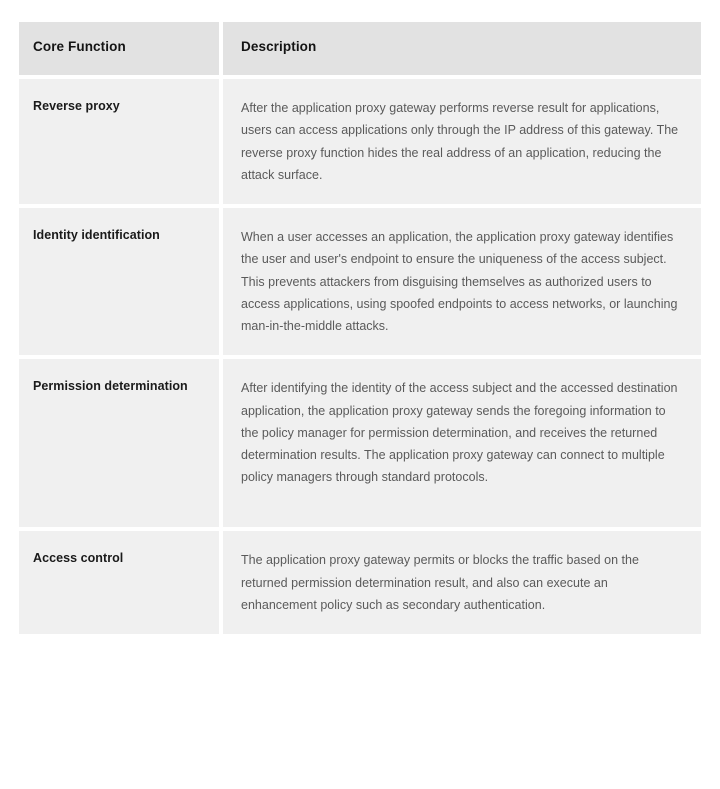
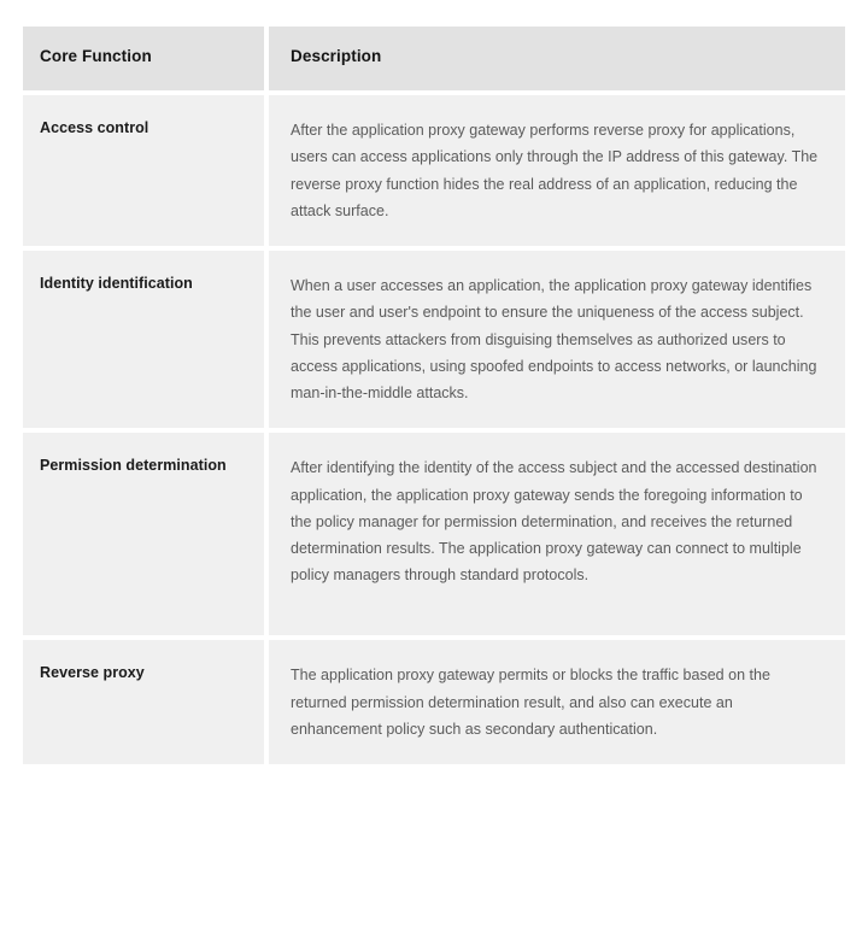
  Core Function
  Description
- Reverse proxy
+ Access control
- After the application proxy gateway performs reverse result for applications, users can access applications only through the IP address of this gateway. The reverse proxy function hides the real address of an application, reducing the attack surface.
+ After the application proxy gateway performs reverse proxy for applications, users can access applications only through the IP address of this gateway. The reverse proxy function hides the real address of an application, reducing the attack surface.
  Identity identification
  When a user accesses an application, the application proxy gateway identifies the user and user's endpoint to ensure the uniqueness of the access subject. This prevents attackers from disguising themselves as authorized users to access applications, using spoofed endpoints to access networks, or launching man-in-the-middle attacks.
  Permission determination
  After identifying the identity of the access subject and the accessed destination application, the application proxy gateway sends the foregoing information to the policy manager for permission determination, and receives the returned determination results. The application proxy gateway can connect to multiple policy managers through standard protocols.
- Access control
+ Reverse proxy
  The application proxy gateway permits or blocks the traffic based on the returned permission determination result, and also can execute an enhancement policy such as secondary authentication.
